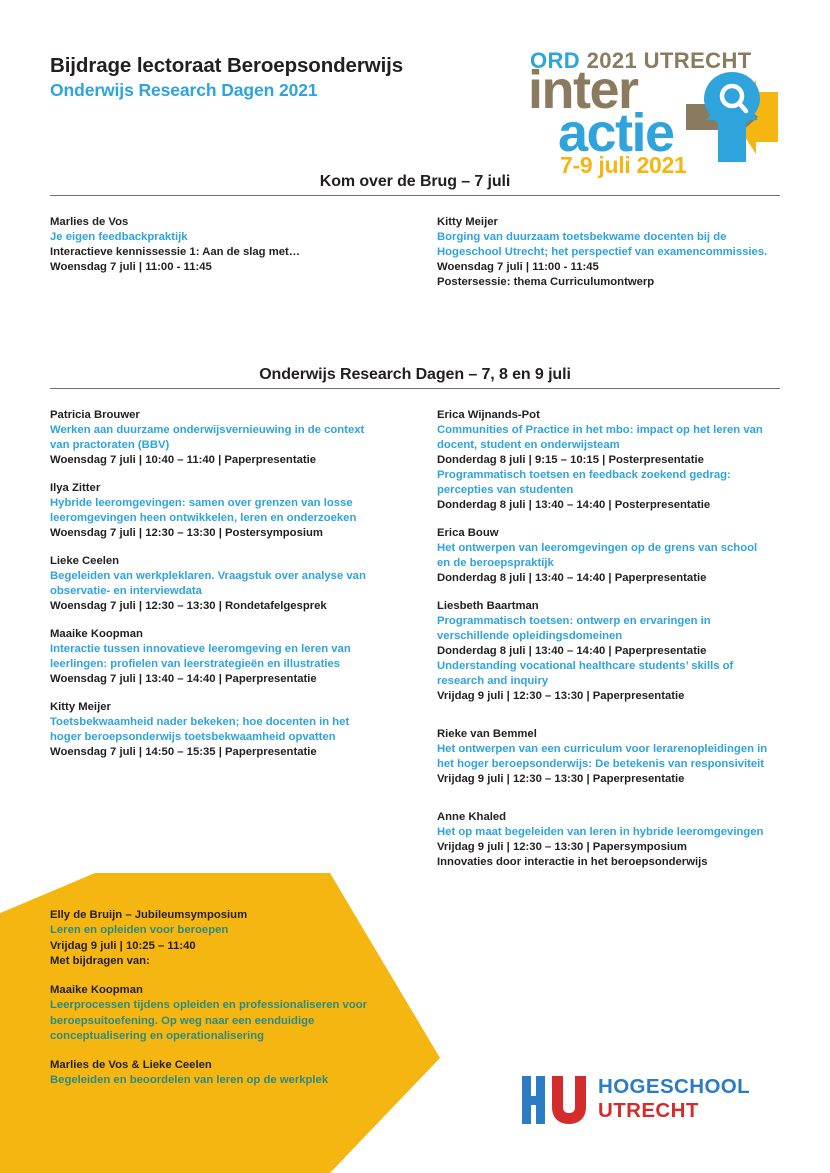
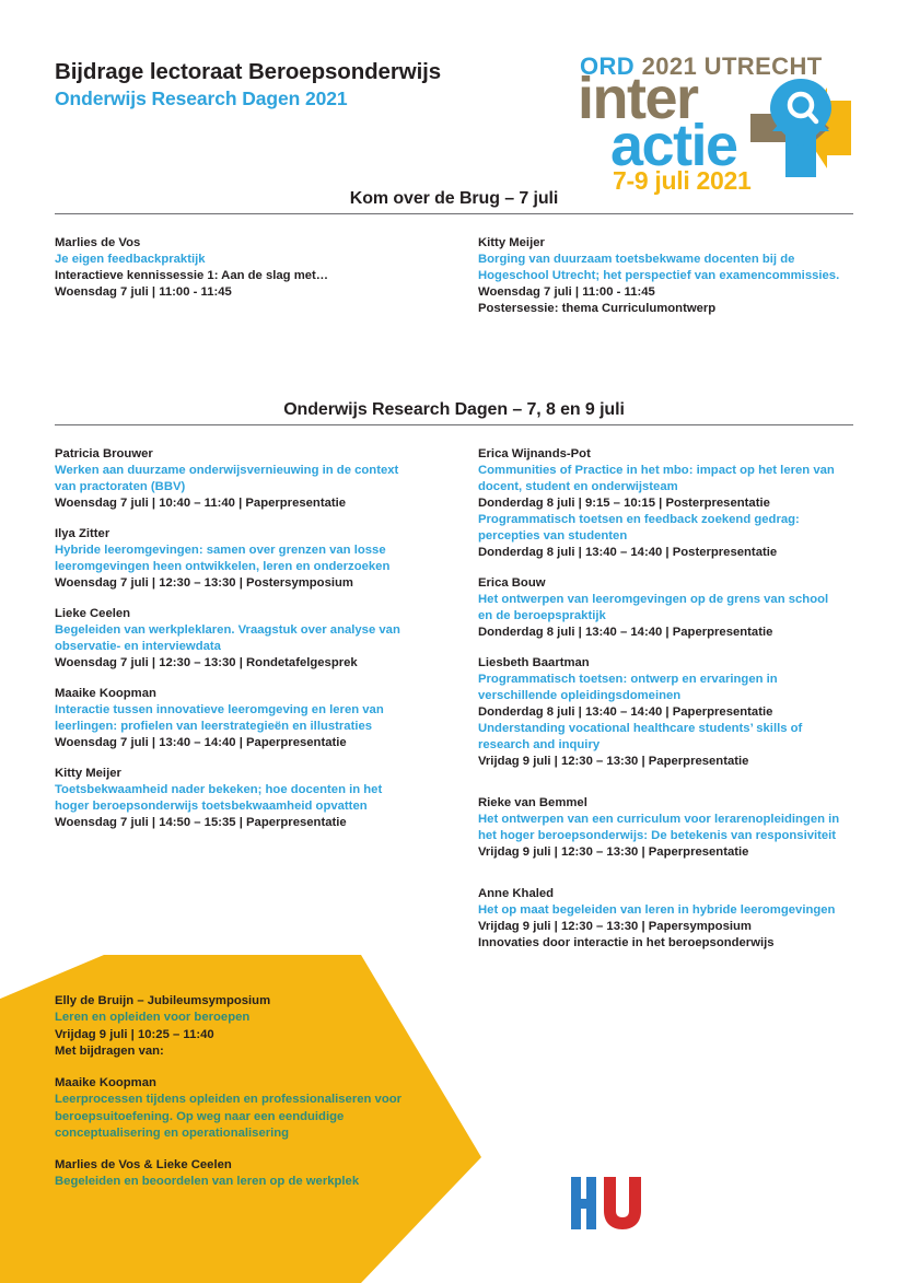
  Bijdrage lectoraat Beroepsonderwijs
  Onderwijs Research Dagen 2021
  ORD 2021 UTRECHT
  inter
  actie
  7-9 juli 2021
  Kom over de Brug – 7 juli
  Marlies de Vos
  Je eigen feedbackpraktijk
  Interactieve kennissessie 1: Aan de slag met…
  Woensdag 7 juli | 11:00 - 11:45
  Kitty Meijer
  Borging van duurzaam toetsbekwame docenten bij de Hogeschool Utrecht; het perspectief van examencommissies.
  Woensdag 7 juli | 11:00 - 11:45
  Postersessie: thema Curriculumontwerp
  Onderwijs Research Dagen – 7, 8 en 9 juli
  Patricia Brouwer
  Werken aan duurzame onderwijsvernieuwing in de context van practoraten (BBV)
  Woensdag 7 juli | 10:40 – 11:40 | Paperpresentatie
  Ilya Zitter
  Hybride leeromgevingen: samen over grenzen van losse leeromgevingen heen ontwikkelen, leren en onderzoeken
  Woensdag 7 juli | 12:30 – 13:30 | Postersymposium
  Lieke Ceelen
  Begeleiden van werkpleklaren. Vraagstuk over analyse van observatie- en interviewdata
  Woensdag 7 juli | 12:30 – 13:30 | Rondetafelgesprek
  Maaike Koopman
  Interactie tussen innovatieve leeromgeving en leren van leerlingen: profielen van leerstrategieën en illustraties
  Woensdag 7 juli | 13:40 – 14:40 | Paperpresentatie
  Kitty Meijer
  Toetsbekwaamheid nader bekeken; hoe docenten in het hoger beroepsonderwijs toetsbekwaamheid opvatten
  Woensdag 7 juli | 14:50 – 15:35 | Paperpresentatie
  Erica Wijnands-Pot
  Communities of Practice in het mbo: impact op het leren van docent, student en onderwijsteam
  Donderdag 8 juli | 9:15 – 10:15 | Posterpresentatie
  Programmatisch toetsen en feedback zoekend gedrag: percepties van studenten
  Donderdag 8 juli | 13:40 – 14:40 | Posterpresentatie
  Erica Bouw
  Het ontwerpen van leeromgevingen op de grens van school en de beroepspraktijk
  Donderdag 8 juli | 13:40 – 14:40 | Paperpresentatie
  Liesbeth Baartman
  Programmatisch toetsen: ontwerp en ervaringen in verschillende opleidingsdomeinen
  Donderdag 8 juli | 13:40 – 14:40 | Paperpresentatie
  Understanding vocational healthcare students’ skills of research and inquiry
  Vrijdag 9 juli | 12:30 – 13:30 | Paperpresentatie
  Rieke van Bemmel
  Het ontwerpen van een curriculum voor lerarenopleidingen in het hoger beroepsonderwijs: De betekenis van responsiviteit
  Vrijdag 9 juli | 12:30 – 13:30 | Paperpresentatie
  Anne Khaled
  Het op maat begeleiden van leren in hybride leeromgevingen
  Vrijdag 9 juli | 12:30 – 13:30 | Papersymposium
  Innovaties door interactie in het beroepsonderwijs
  Elly de Bruijn – Jubileumsymposium
  Leren en opleiden voor beroepen
  Vrijdag 9 juli | 10:25 – 11:40
  Met bijdragen van:
  Maaike Koopman
  Leerprocessen tijdens opleiden en professionaliseren voor beroepsuitoefening. Op weg naar een eenduidige conceptualisering en operationalisering
  Marlies de Vos & Lieke Ceelen
  Begeleiden en beoordelen van leren op de werkplek
- HOGESCHOOL
- UTRECHT
